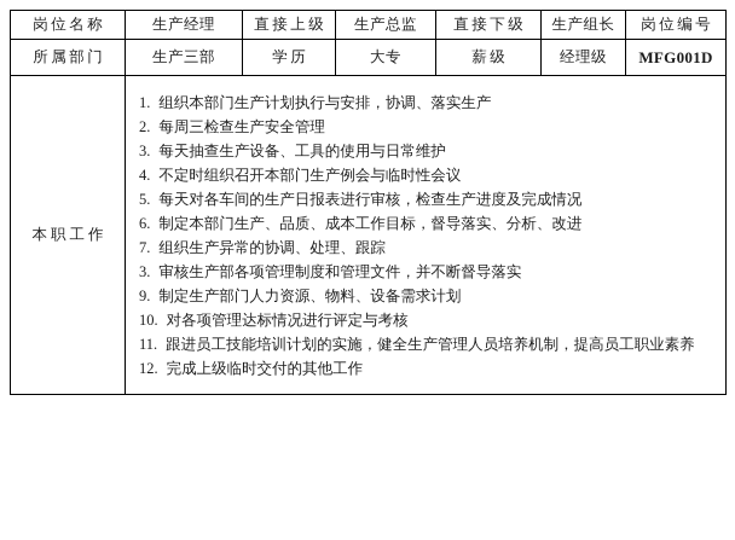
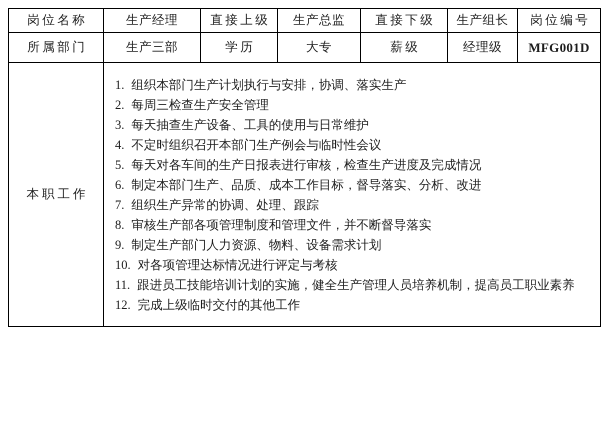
  岗位名称	生产经理	直接上级	生产总监	直接下级	生产组长	岗位编号
  所属部门	生产三部	学历	大专	薪级	经理级	MFG001D
- 本职工作	1. 组织本部门生产计划执行与安排，协调、落实生产 2. 每周三检查生产安全管理 3. 每天抽查生产设备、工具的使用与日常维护 4. 不定时组织召开本部门生产例会与临时性会议 5. 每天对各车间的生产日报表进行审核，检查生产进度及完成情况 6. 制定本部门生产、品质、成本工作目标，督导落实、分析、改进 7. 组织生产异常的协调、处理、跟踪 3. 审核生产部各项管理制度和管理文件，并不断督导落实 9. 制定生产部门人力资源、物料、设备需求计划 10. 对各项管理达标情况进行评定与考核 11. 跟进员工技能培训计划的实施，健全生产管理人员培养机制，提高员工职业素养 12. 完成上级临时交付的其他工作
+ 本职工作	1. 组织本部门生产计划执行与安排，协调、落实生产 2. 每周三检查生产安全管理 3. 每天抽查生产设备、工具的使用与日常维护 4. 不定时组织召开本部门生产例会与临时性会议 5. 每天对各车间的生产日报表进行审核，检查生产进度及完成情况 6. 制定本部门生产、品质、成本工作目标，督导落实、分析、改进 7. 组织生产异常的协调、处理、跟踪 8. 审核生产部各项管理制度和管理文件，并不断督导落实 9. 制定生产部门人力资源、物料、设备需求计划 10. 对各项管理达标情况进行评定与考核 11. 跟进员工技能培训计划的实施，健全生产管理人员培养机制，提高员工职业素养 12. 完成上级临时交付的其他工作
